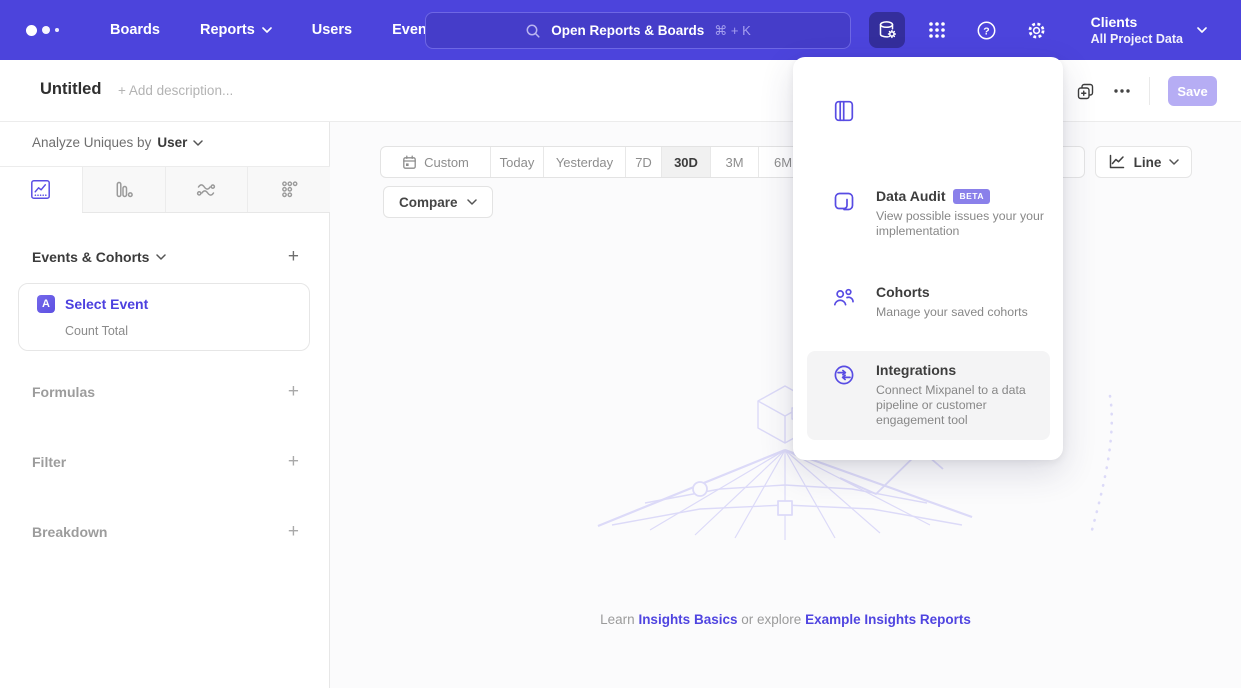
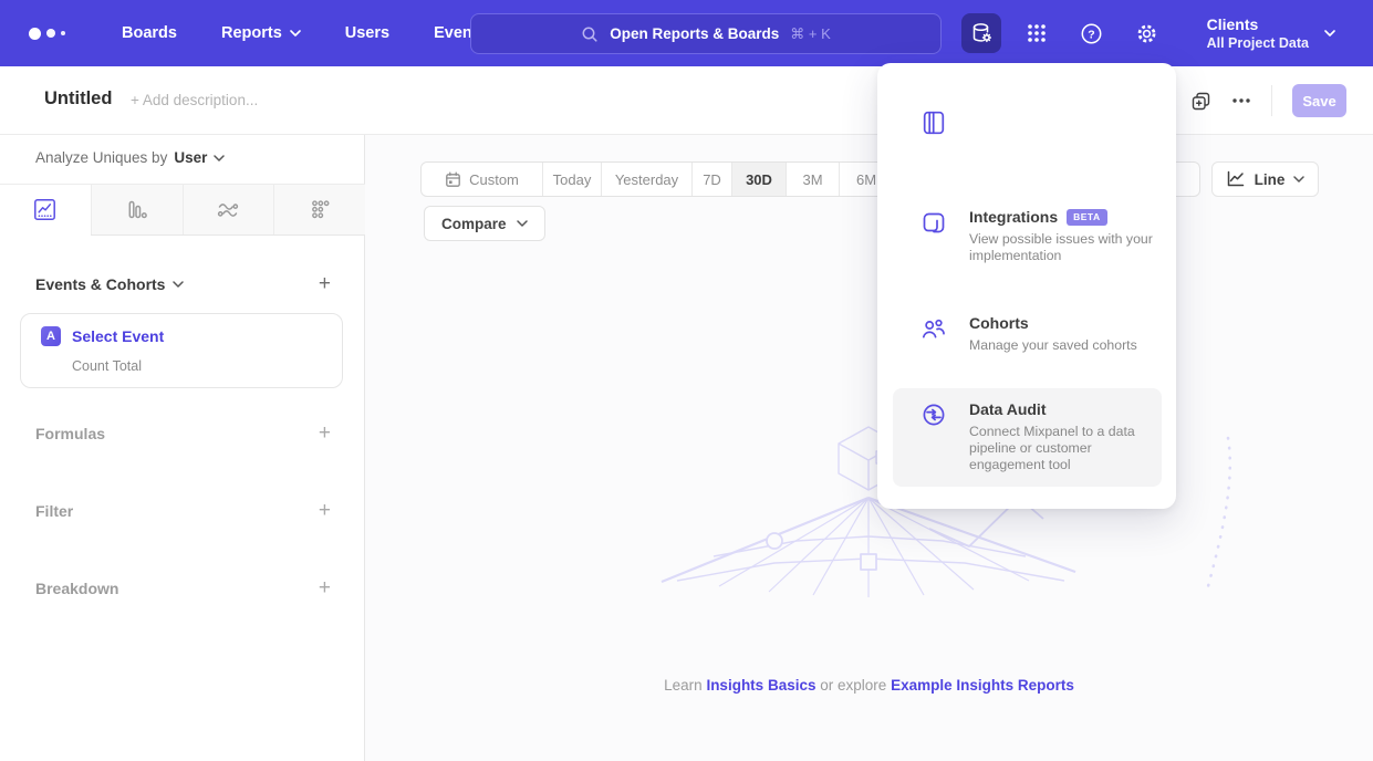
  Boards
  Reports
  Users
  Open Reports & Boards
  ⌘ + K
  ?
  Clients
  All Project Data
  Untitled
  + Add description...
  Save
  Analyze Uniques by
  User
  Events & Cohorts
  +
  A
  Select Event
  Count Total
  Formulas
  +
  Filter
  +
  Breakdown
  +
  Custom
  Today
  Yesterday
  7D
  30D
  3M
  6M
  Compare
  Line
  Learn Insights Basics or explore Example Insights Reports
- Data Audit
+ Integrations
  BETA
- View possible issues your your implementation
+ View possible issues with your implementation
  Cohorts
  Manage your saved cohorts
- Integrations
+ Data Audit
  Connect Mixpanel to a data pipeline or customer engagement tool
